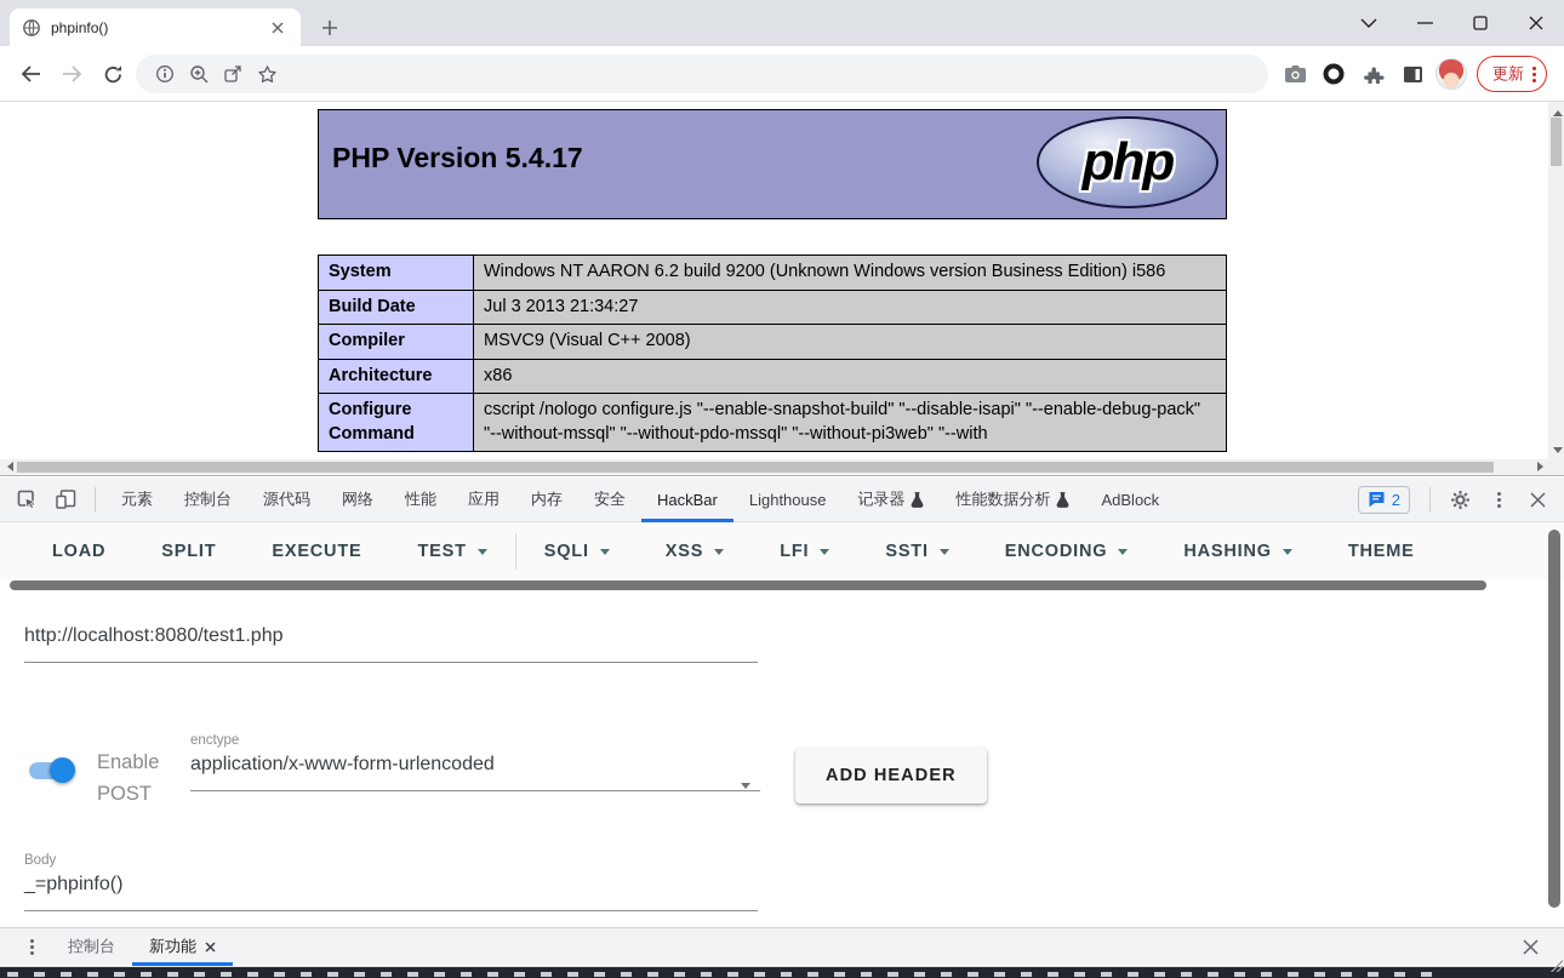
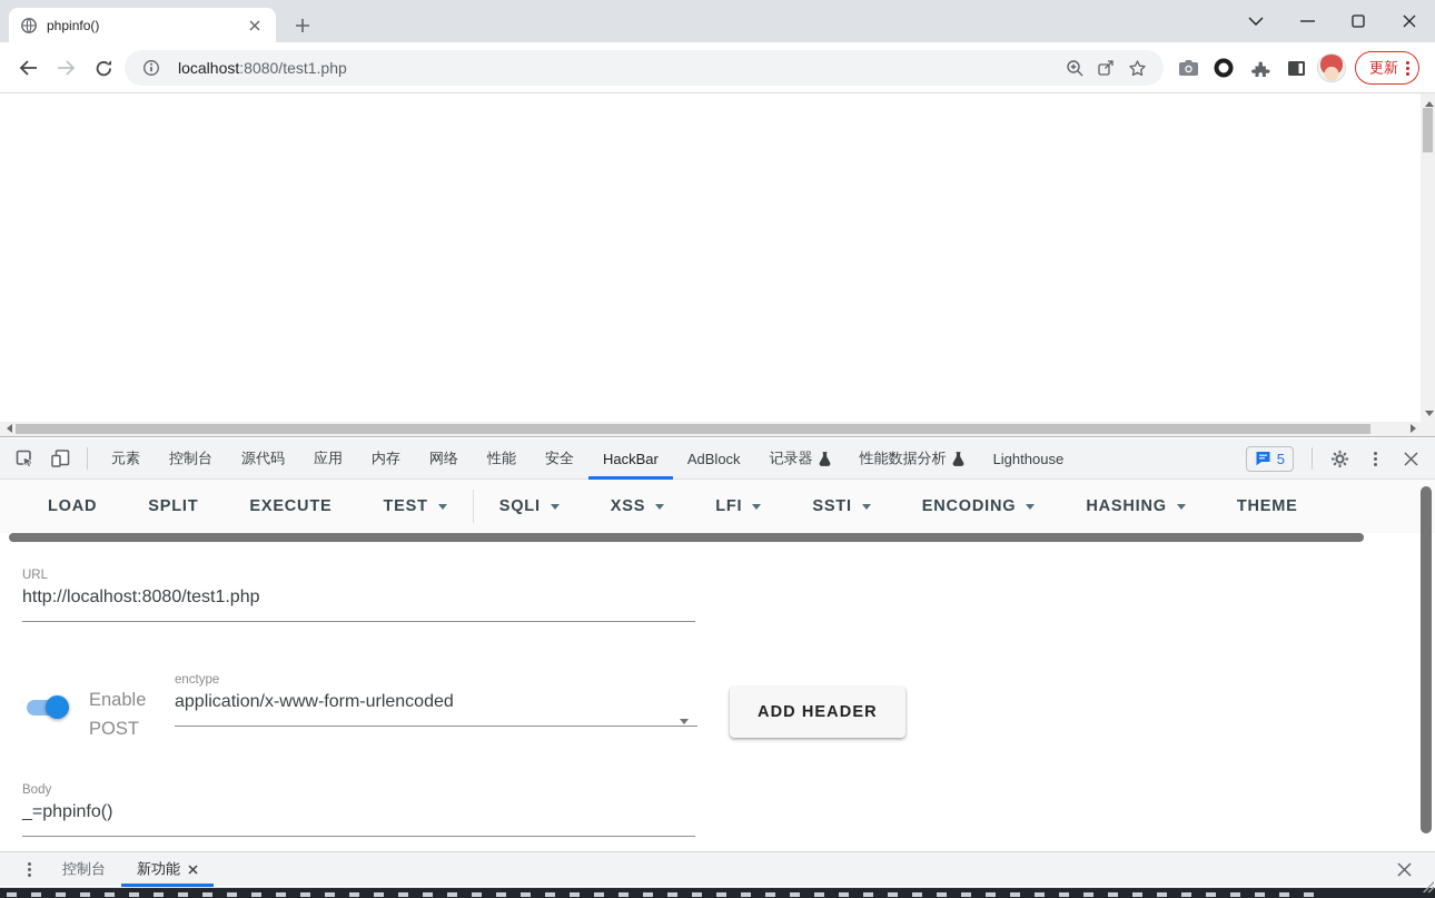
  phpinfo()
+ localhost:8080/test1.php
  更新
- PHP Version 5.4.17
- php
- System	Windows NT AARON 6.2 build 9200 (Unknown Windows version Business Edition) i586
- Build Date	Jul 3 2013 21:34:27
- Compiler	MSVC9 (Visual C++ 2008)
- Architecture	x86
- Configure Command	cscript /nologo configure.js "--enable-snapshot-build" "--disable-isapi" "--enable-debug-pack" "--without-mssql" "--without-pdo-mssql" "--without-pi3web" "--with
  元素
  控制台
  源代码
- 网络
+ 应用
- 性能
+ 内存
- 应用
+ 网络
- 内存
+ 性能
  安全
  HackBar
- Lighthouse
+ AdBlock
  记录器
  性能数据分析
- AdBlock
+ Lighthouse
- 2
+ 5
  LOAD
  SPLIT
  EXECUTE
  TEST
  SQLI
  XSS
  LFI
  SSTI
  ENCODING
  HASHING
  THEME
+ URL
  http://localhost:8080/test1.php
  Enable POST
  enctype
  application/x-www-form-urlencoded
  ADD HEADER
  Body
  _=phpinfo()
  控制台
  新功能
